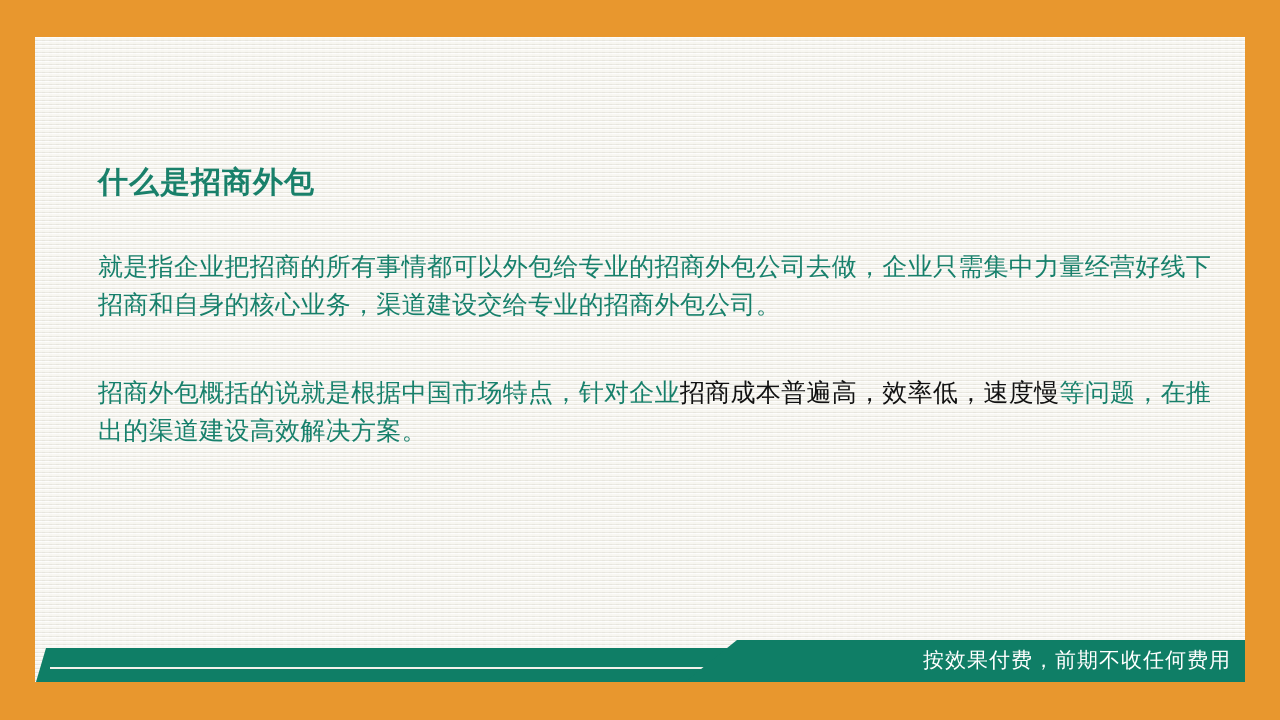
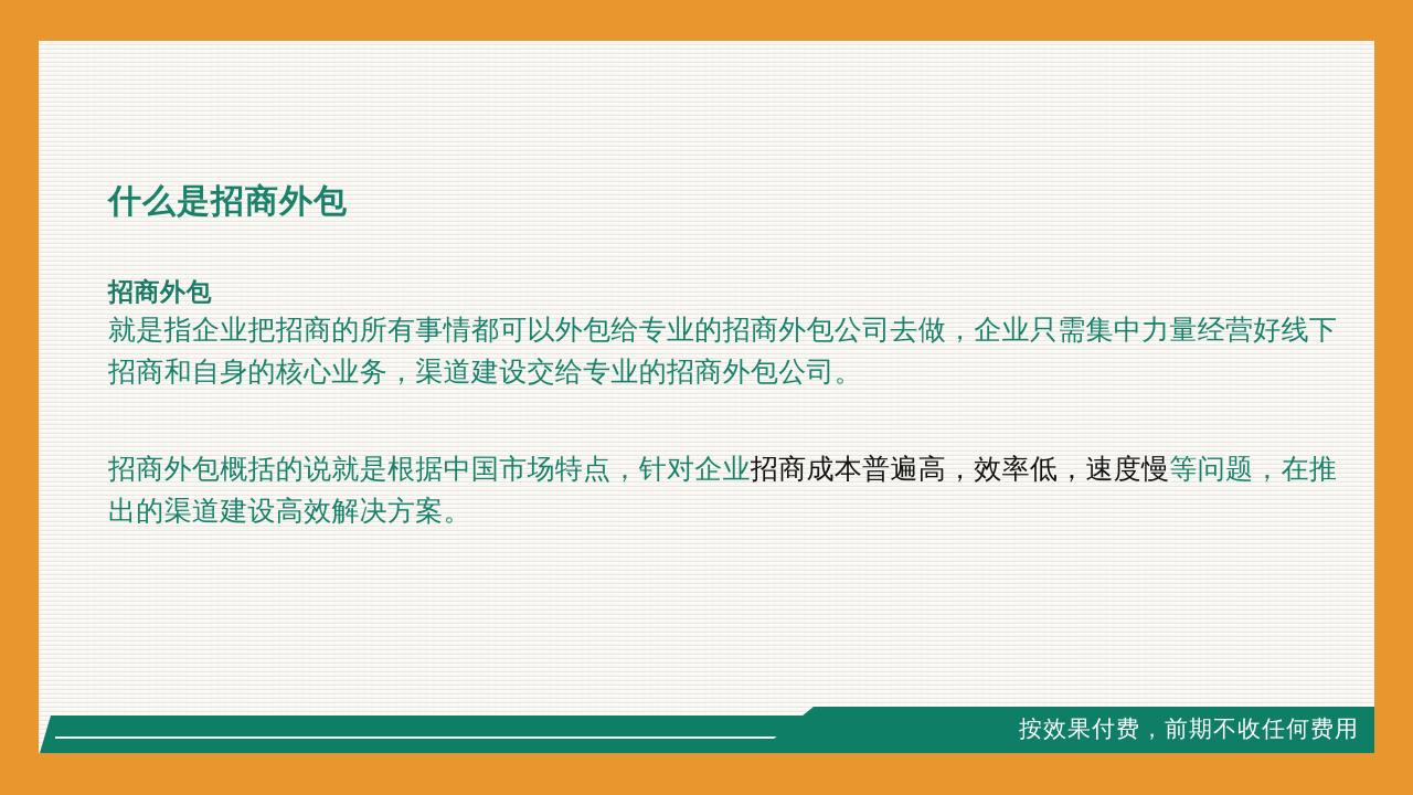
  什么是招商外包
+ 招商外包
  就是指企业把招商的所有事情都可以外包给专业的招商外包公司去做，企业只需集中力量经营好线下招商和自身的核心业务，渠道建设交给专业的招商外包公司。
  招商外包概括的说就是根据中国市场特点，针对企业招商成本普遍高，效率低，速度慢等问题，在推出的渠道建设高效解决方案。
  按效果付费，前期不收任何费用
